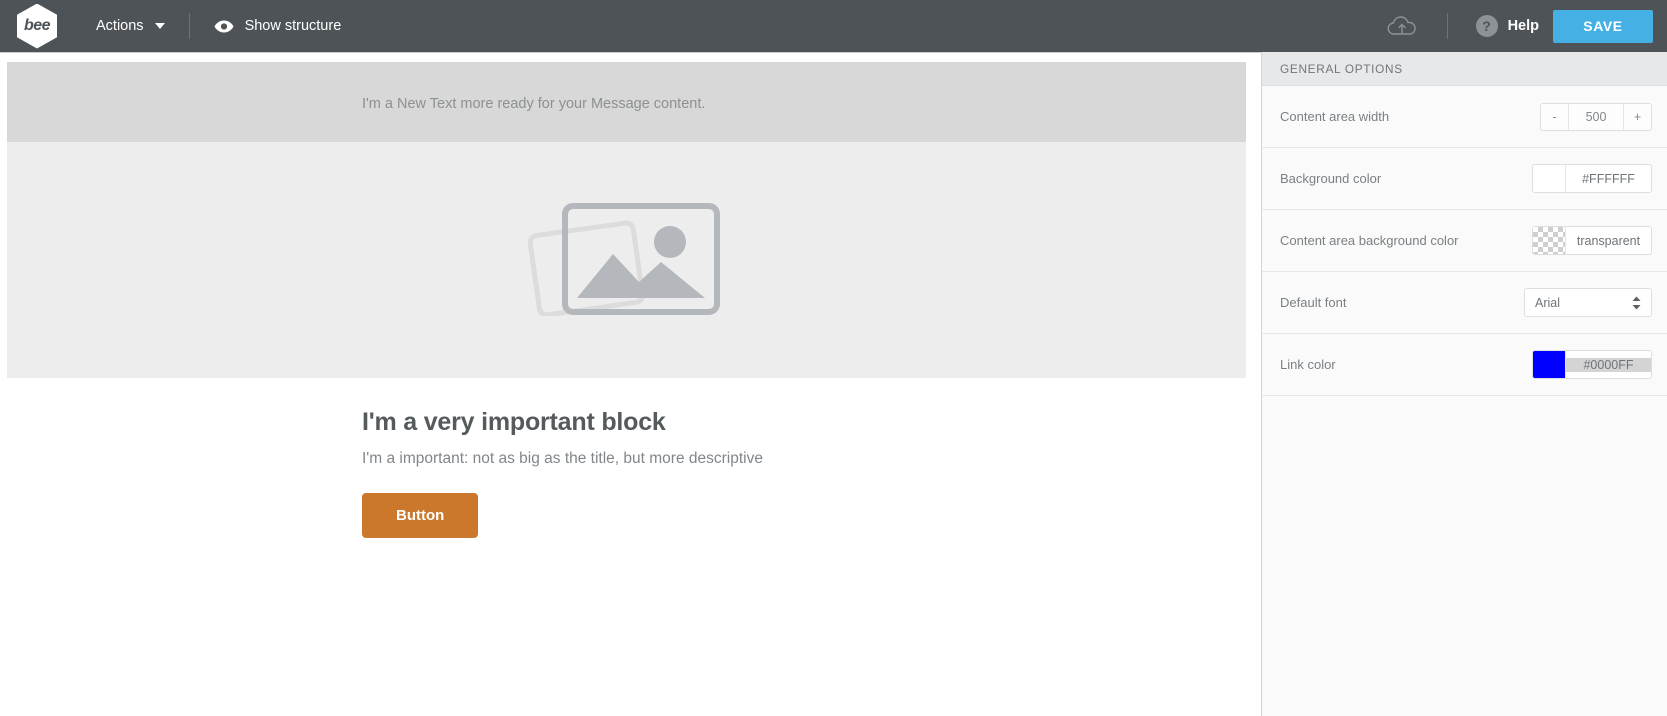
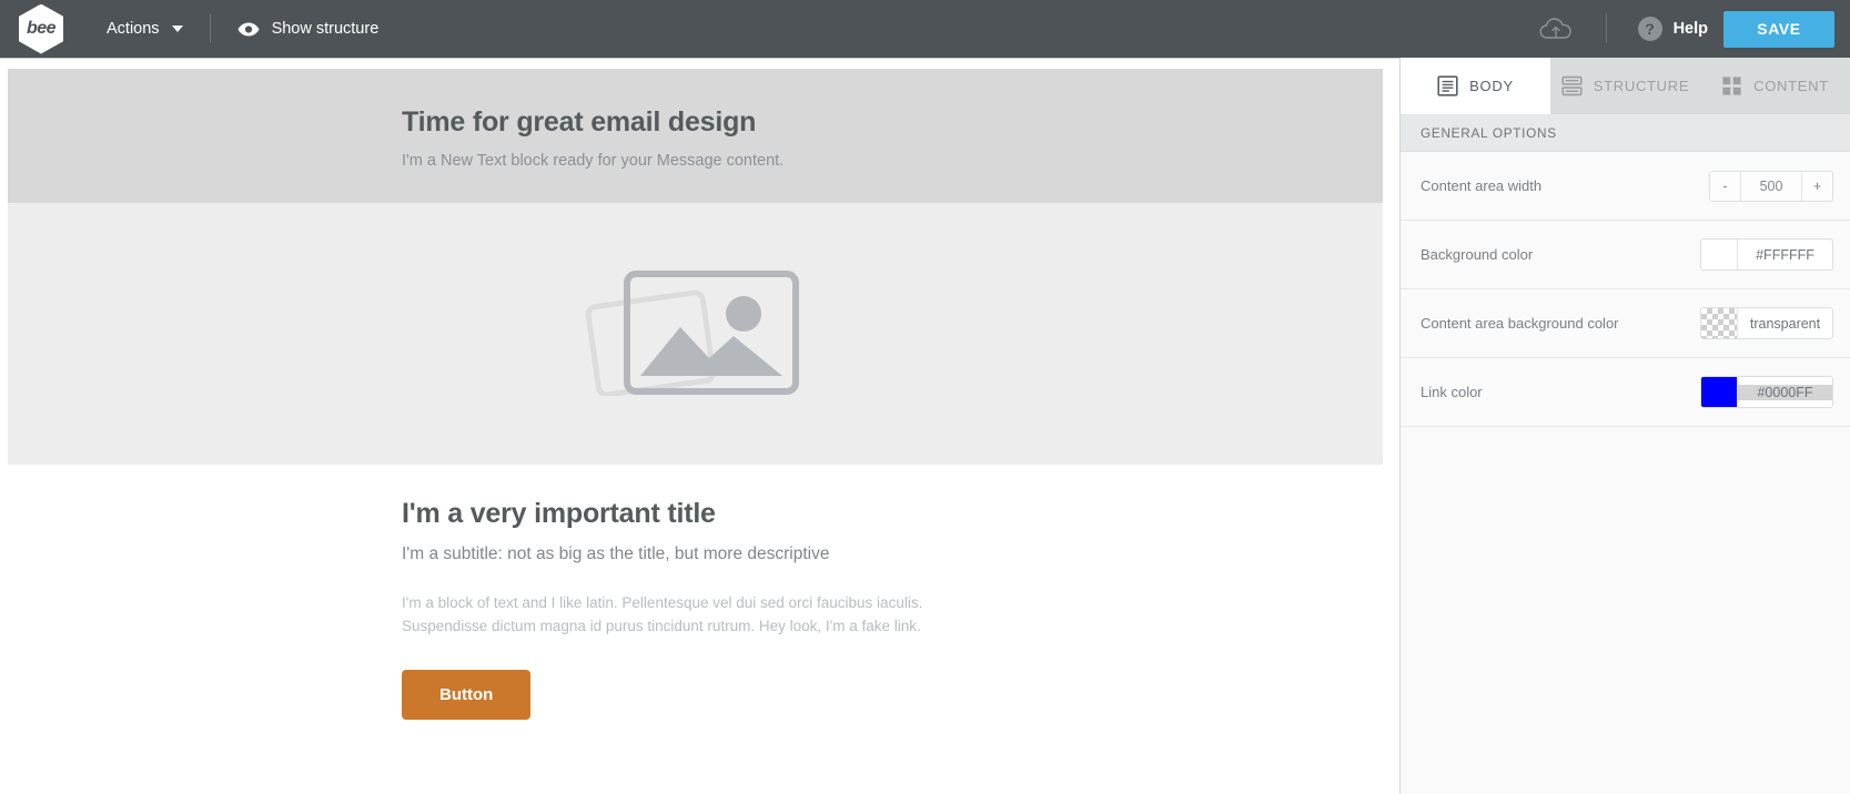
  bee
  Actions
  Show structure
  ?
  Help
  SAVE
+ Time for great email design
- I'm a New Text more ready for your Message content.
+ I'm a New Text block ready for your Message content.
- I'm a very important block
+ I'm a very important title
- I'm a important: not as big as the title, but more descriptive
+ I'm a subtitle: not as big as the title, but more descriptive
+ I'm a block of text and I like latin. Pellentesque vel dui sed orci faucibus iaculis. Suspendisse dictum magna id purus tincidunt rutrum. Hey look, I'm a fake link.
  Button
+ BODY
+ STRUCTURE
+ CONTENT
  GENERAL OPTIONS
  Content area width
  -
  500
  +
  Background color
  #FFFFFF
  Content area background color
  transparent
- Default font
- Arial
  Link color
  #0000FF
